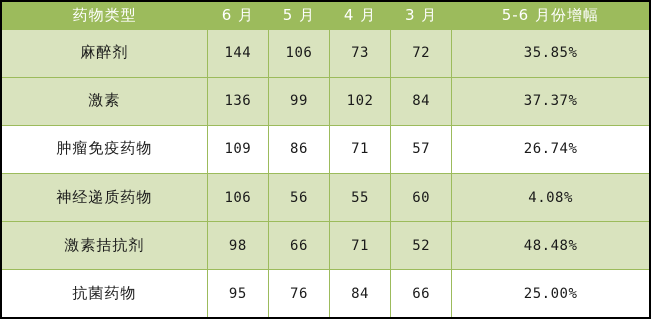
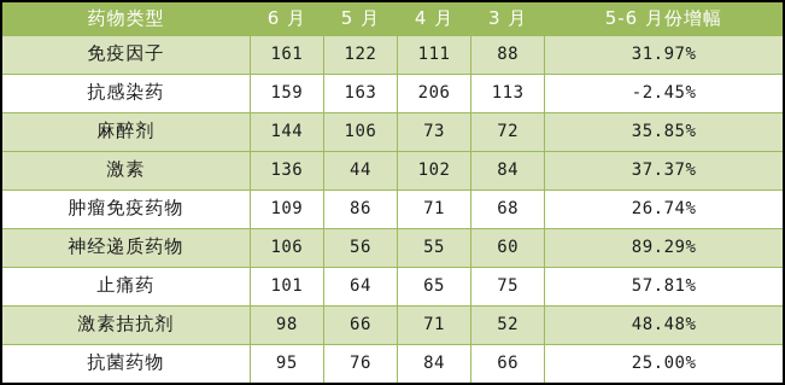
  药物类型	6 月	5 月	4 月	3 月	5-6 月份增幅
+ 免疫因子	161	122	111	88	31.97%
+ 抗感染药	159	163	206	113	-2.45%
  麻醉剂	144	106	73	72	35.85%
- 激素	136	99	102	84	37.37%
+ 激素	136	44	102	84	37.37%
- 肿瘤免疫药物	109	86	71	57	26.74%
+ 肿瘤免疫药物	109	86	71	68	26.74%
- 神经递质药物	106	56	55	60	4.08%
+ 神经递质药物	106	56	55	60	89.29%
+ 止痛药	101	64	65	75	57.81%
  激素拮抗剂	98	66	71	52	48.48%
  抗菌药物	95	76	84	66	25.00%
